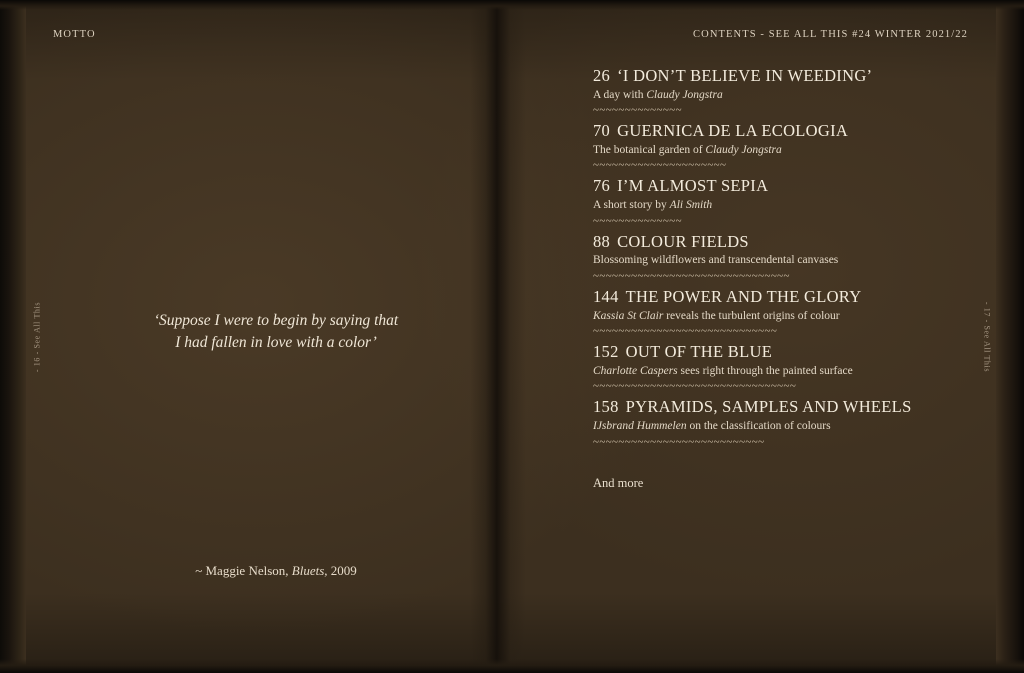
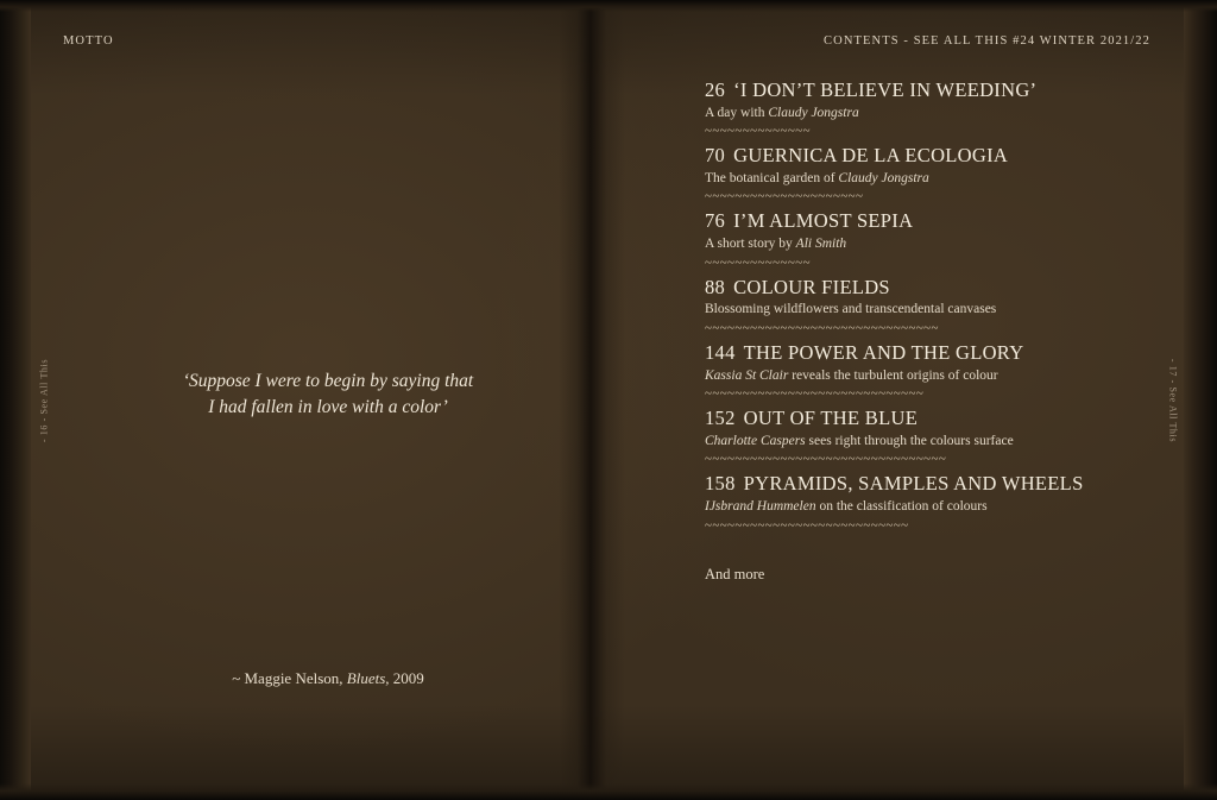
  MOTTO
  ‘Suppose I were to begin by saying that
  I had fallen in love with a color’
  ~ Maggie Nelson, Bluets, 2009
  CONTENTS - SEE ALL THIS #24 WINTER 2021/22
  26 ‘I DON’T BELIEVE IN WEEDING’
  A day with Claudy Jongstra
  ~~~~~~~~~~~~~~
  70 GUERNICA DE LA ECOLOGIA
  The botanical garden of Claudy Jongstra
  ~~~~~~~~~~~~~~~~~~~~~
  76 I’M ALMOST SEPIA
  A short story by Ali Smith
  ~~~~~~~~~~~~~~
  88 COLOUR FIELDS
  Blossoming wildflowers and transcendental canvases
  ~~~~~~~~~~~~~~~~~~~~~~~~~~~~~~~
  144 THE POWER AND THE GLORY
  Kassia St Clair reveals the turbulent origins of colour
  ~~~~~~~~~~~~~~~~~~~~~~~~~~~~~
  152 OUT OF THE BLUE
- Charlotte Caspers sees right through the painted surface
+ Charlotte Caspers sees right through the colours surface
  ~~~~~~~~~~~~~~~~~~~~~~~~~~~~~~~~
  158 PYRAMIDS, SAMPLES AND WHEELS
  IJsbrand Hummelen on the classification of colours
  ~~~~~~~~~~~~~~~~~~~~~~~~~~~
  And more
